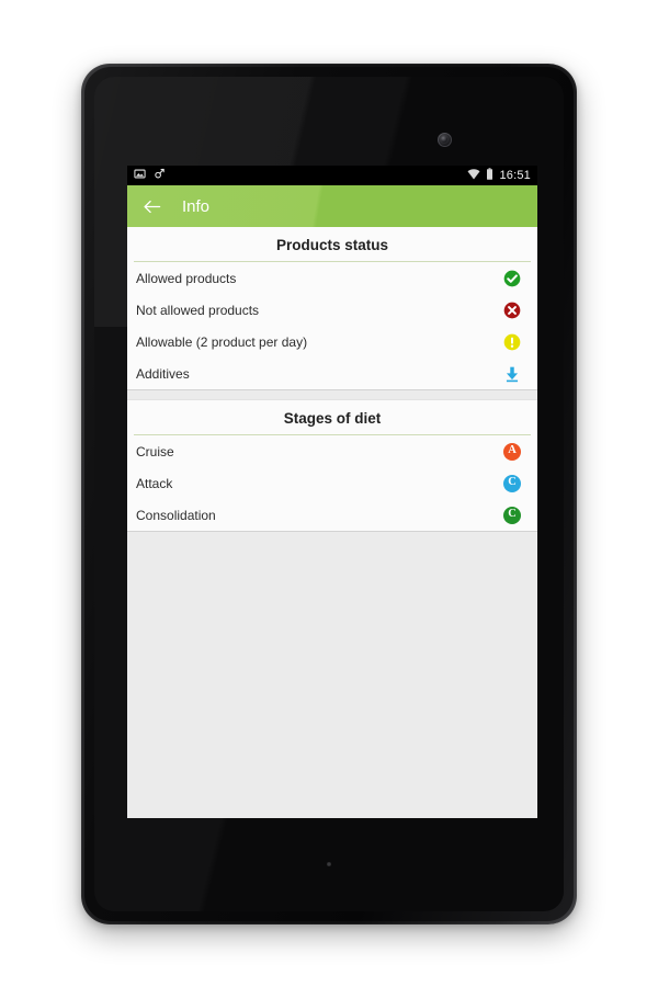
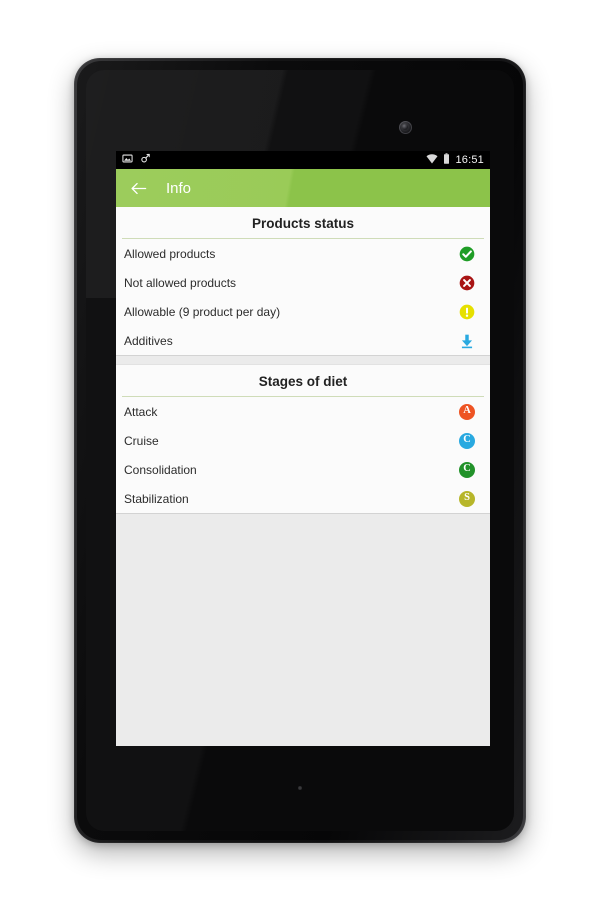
  16:51
  Info
  Products status
  Allowed products
  Not allowed products
- Allowable (2 product per day)
+ Allowable (9 product per day)
  Additives
  Stages of diet
- Cruise
+ Attack
  A
- Attack
+ Cruise
  C
  Consolidation
  C
+ Stabilization
+ S
